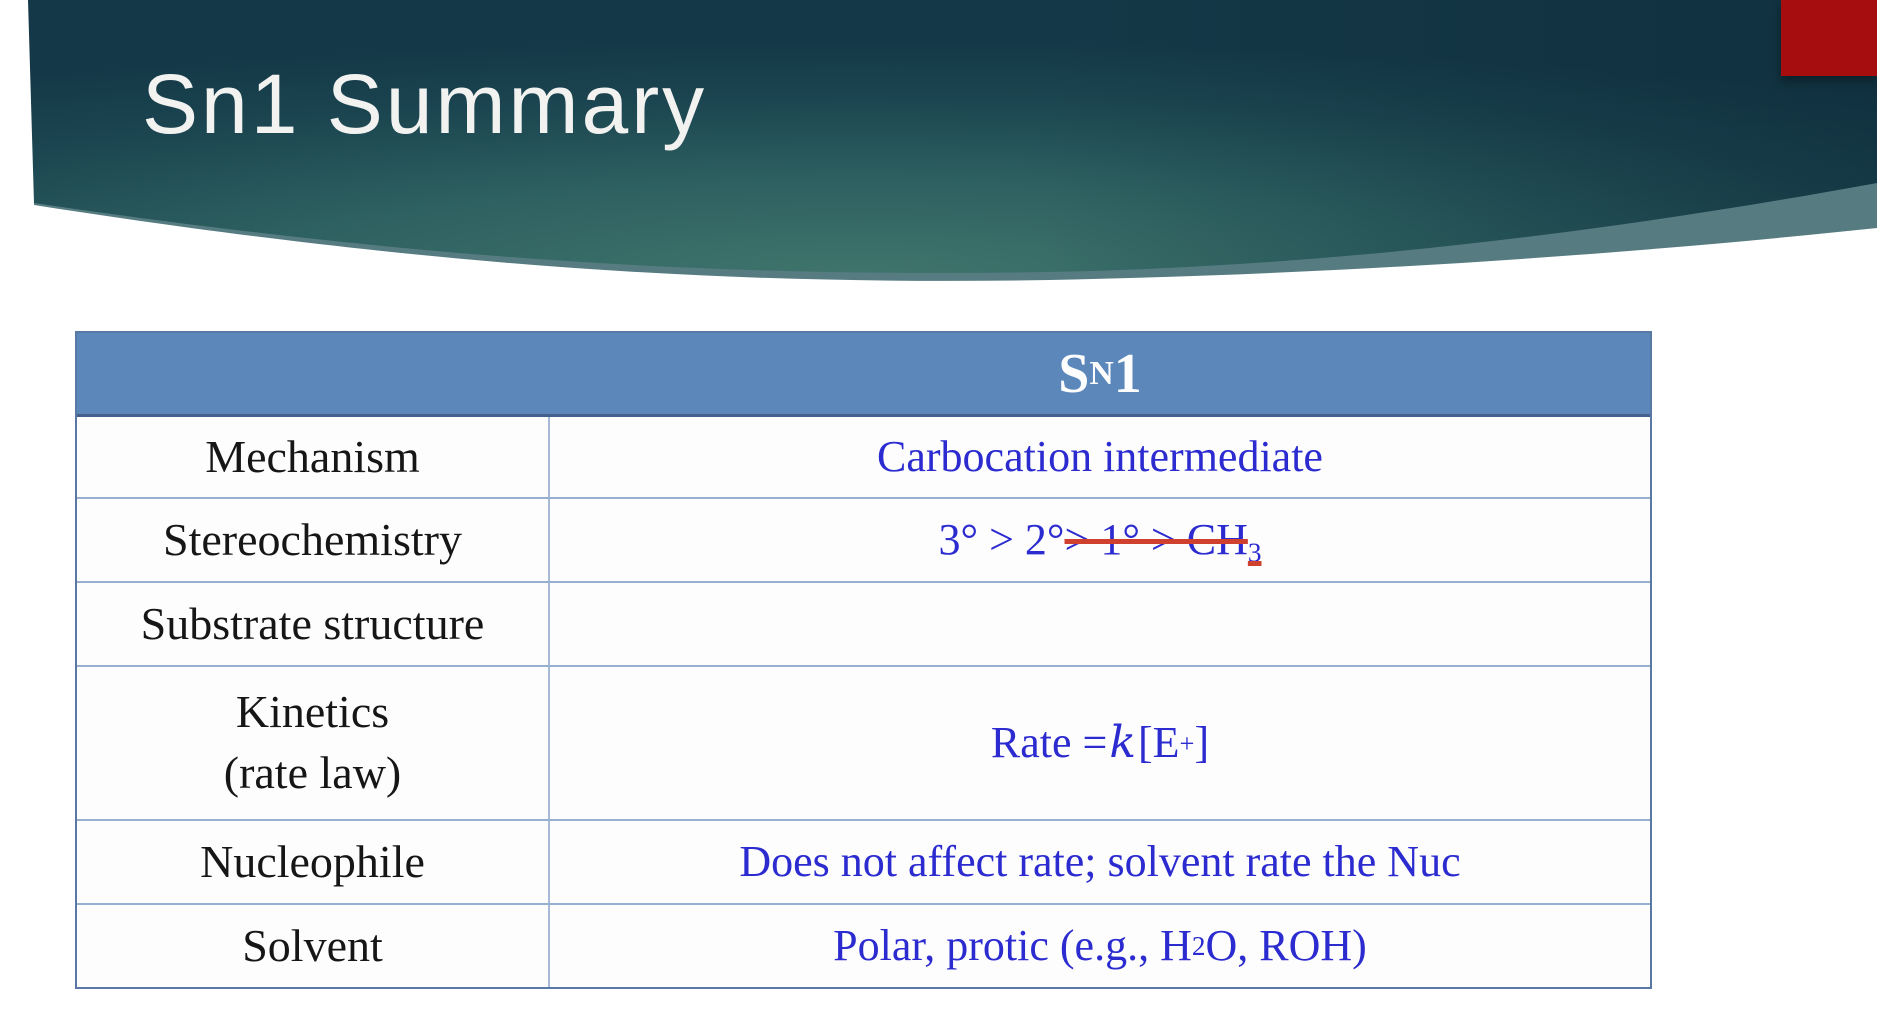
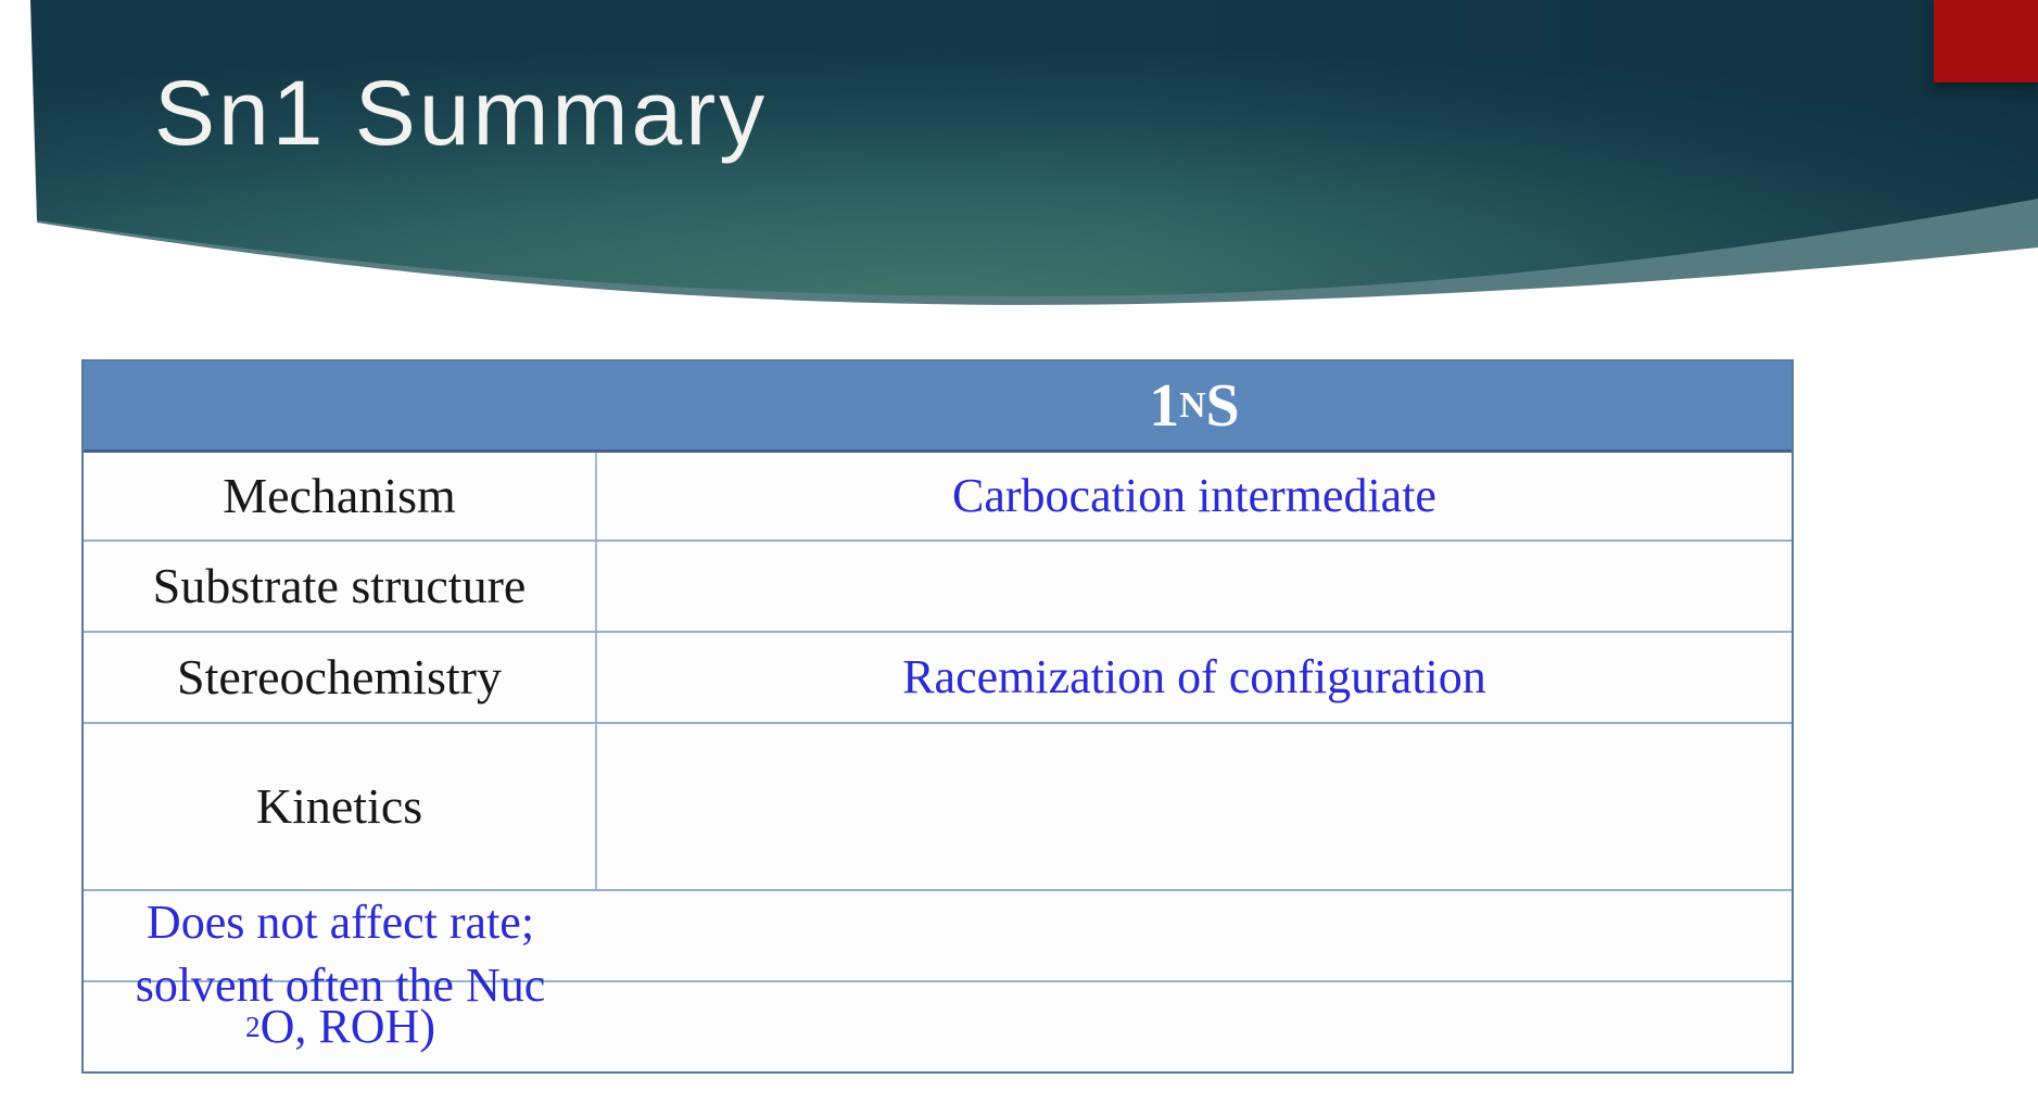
  Sn1 Summary
- S
+ 1
  N
- 1
+ S
  Mechanism
  Carbocation intermediate
- Stereochemistry
+ Substrate structure
- 3° > 2°
- > 1° > CH3
- Substrate structure
+ Stereochemistry
+ Racemization of configuration
  Kinetics
- (rate law)
- Rate =
- k
- [E
- +
- ]
- Nucleophile
- Does not affect rate; solvent rate the Nuc
+ Does not affect rate; solvent often the Nuc
- Solvent
- Polar, protic (e.g., H
  2
  O, ROH)
